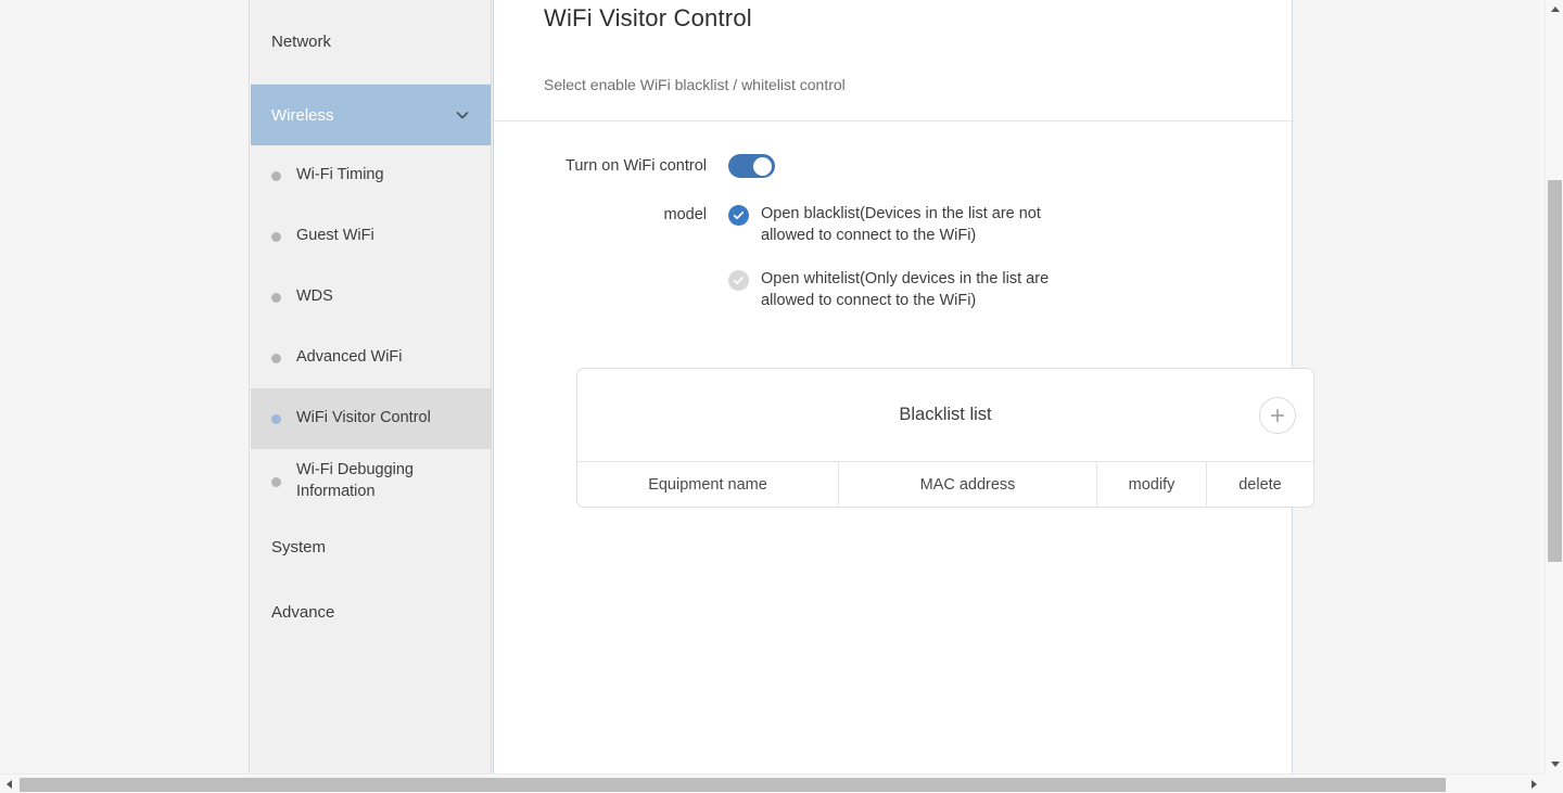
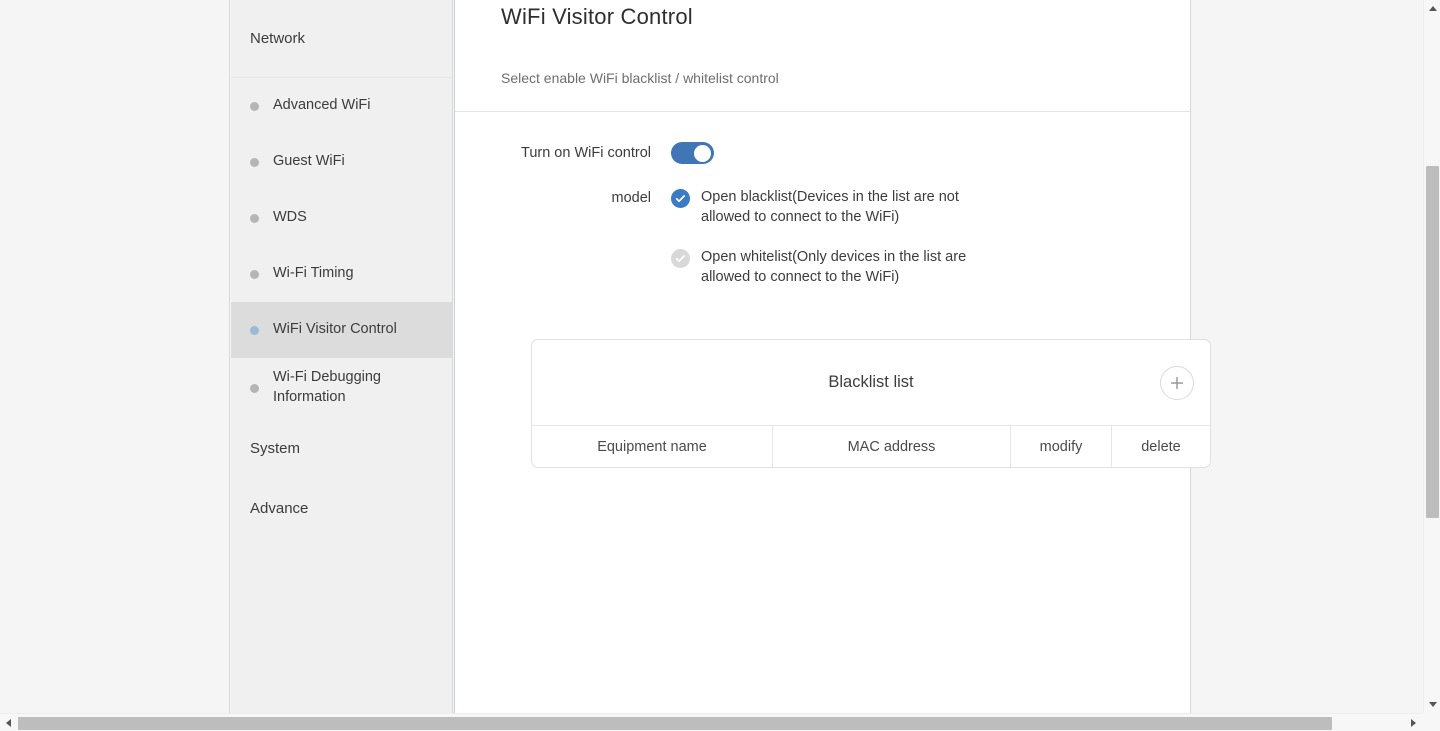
  Network
- Wireless
- Wi-Fi Timing
+ Advanced WiFi
  Guest WiFi
  WDS
- Advanced WiFi
+ Wi-Fi Timing
  WiFi Visitor Control
  Wi-Fi Debugging Information
  System
  Advance
  WiFi Visitor Control
  Select enable WiFi blacklist / whitelist control
  Turn on WiFi control
  model
  Open blacklist(Devices in the list are not allowed to connect to the WiFi)
  Open whitelist(Only devices in the list are allowed to connect to the WiFi)
  Blacklist list
  Equipment name
  MAC address
  modify
  delete
